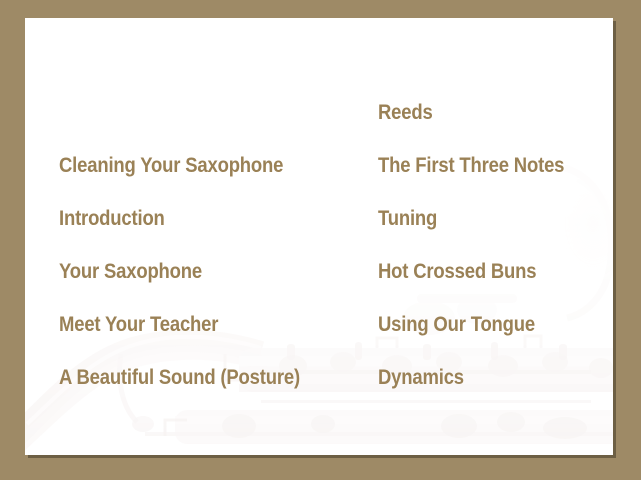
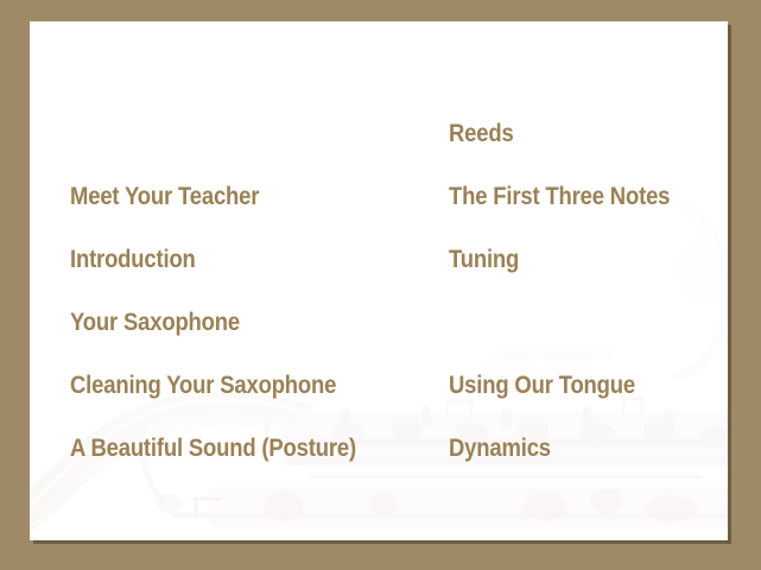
- Cleaning Your Saxophone
+ Meet Your Teacher
  Introduction
  Your Saxophone
- Meet Your Teacher
+ Cleaning Your Saxophone
  A Beautiful Sound (Posture)
  Reeds
  The First Three Notes
  Tuning
- Hot Crossed Buns
  Using Our Tongue
  Dynamics
